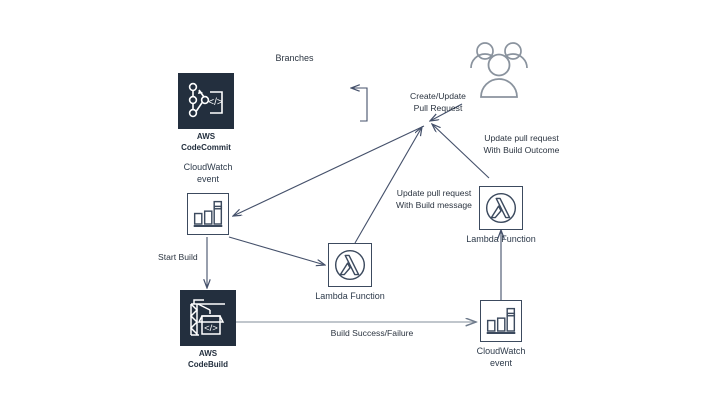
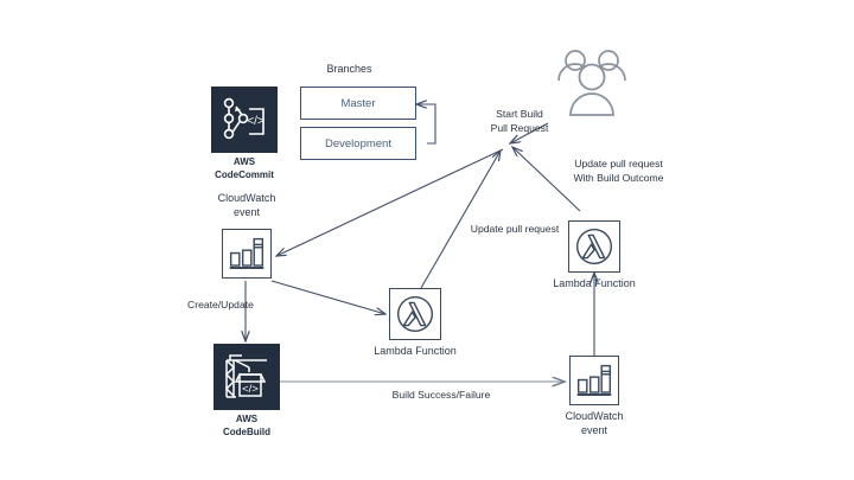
  Branches
+ Master
+ Development
  </>
  AWS
  CodeCommit
- Create/Update
+ Start Build
  Pull Request
  Update pull request
  With Build Outcome
  Update pull request
- With Build message
  CloudWatch
  event
- Start Build
+ Create/Update
  </>
  AWS
  CodeBuild
  Lambda Function
  Lambda Function
  CloudWatch
  event
  Build Success/Failure
